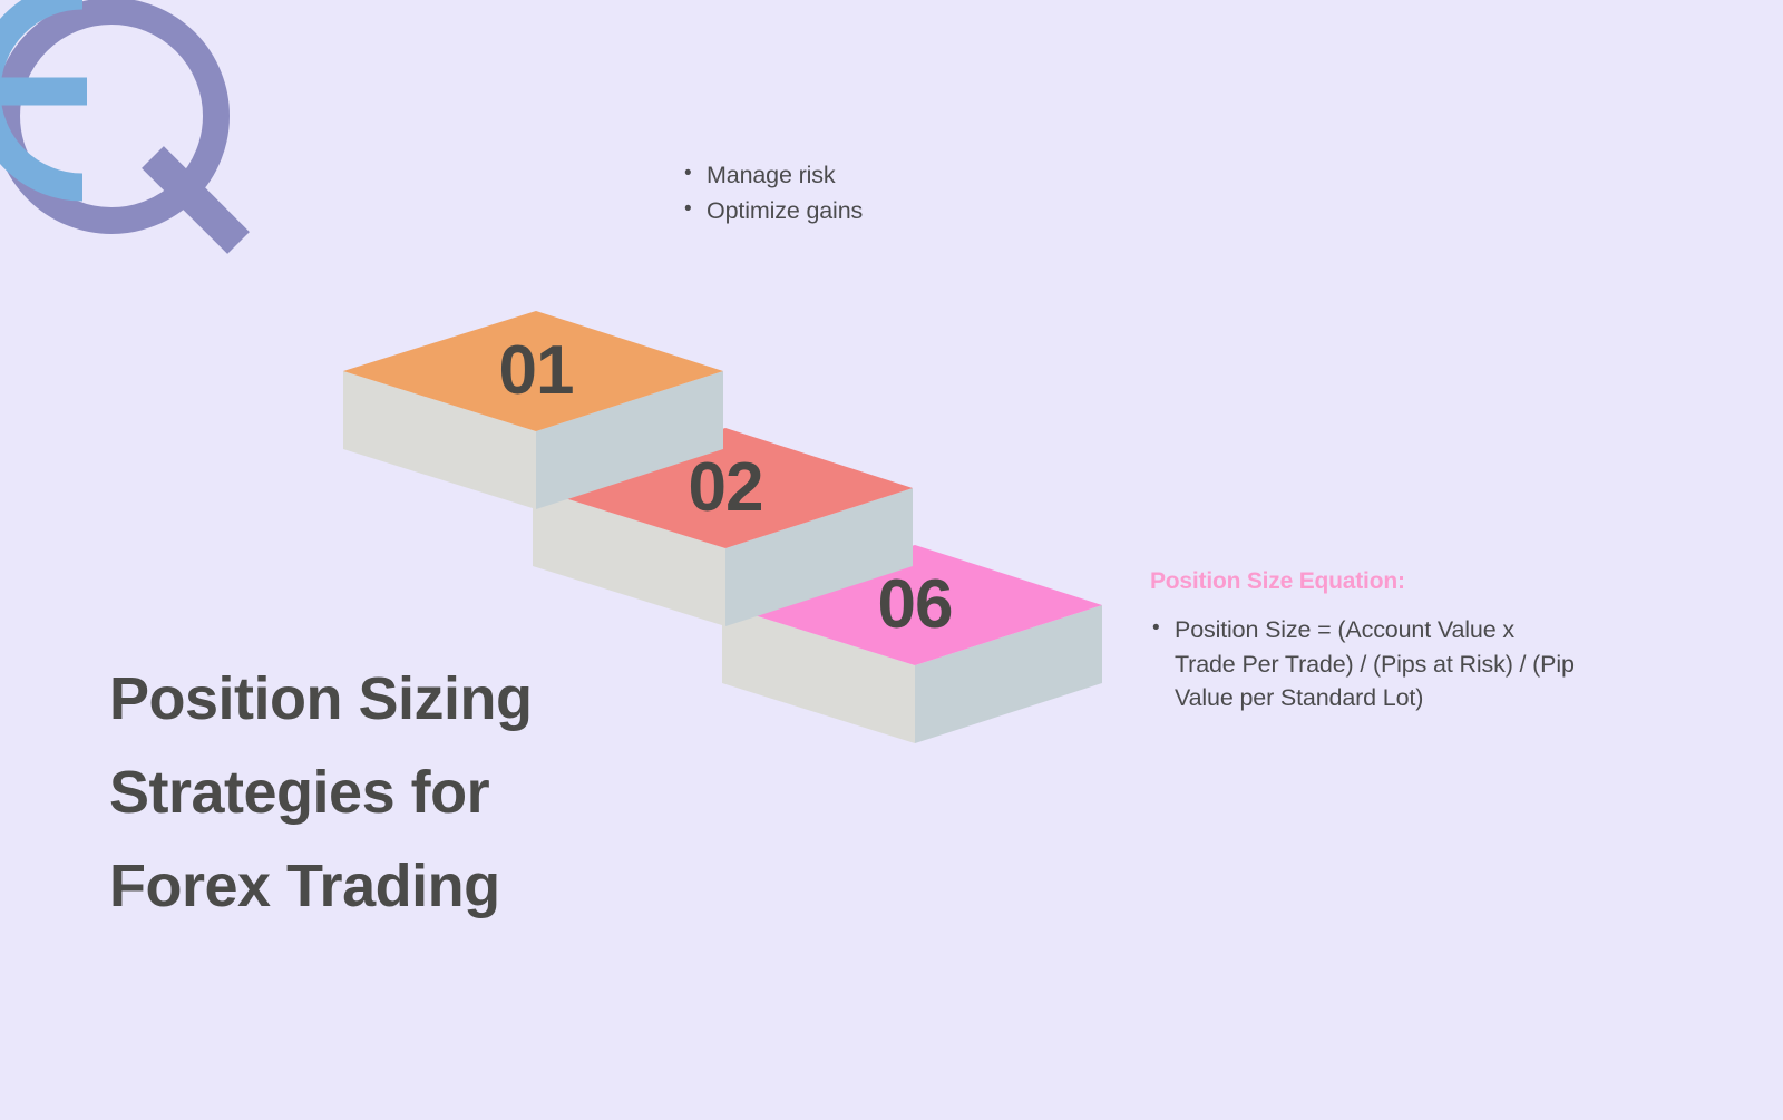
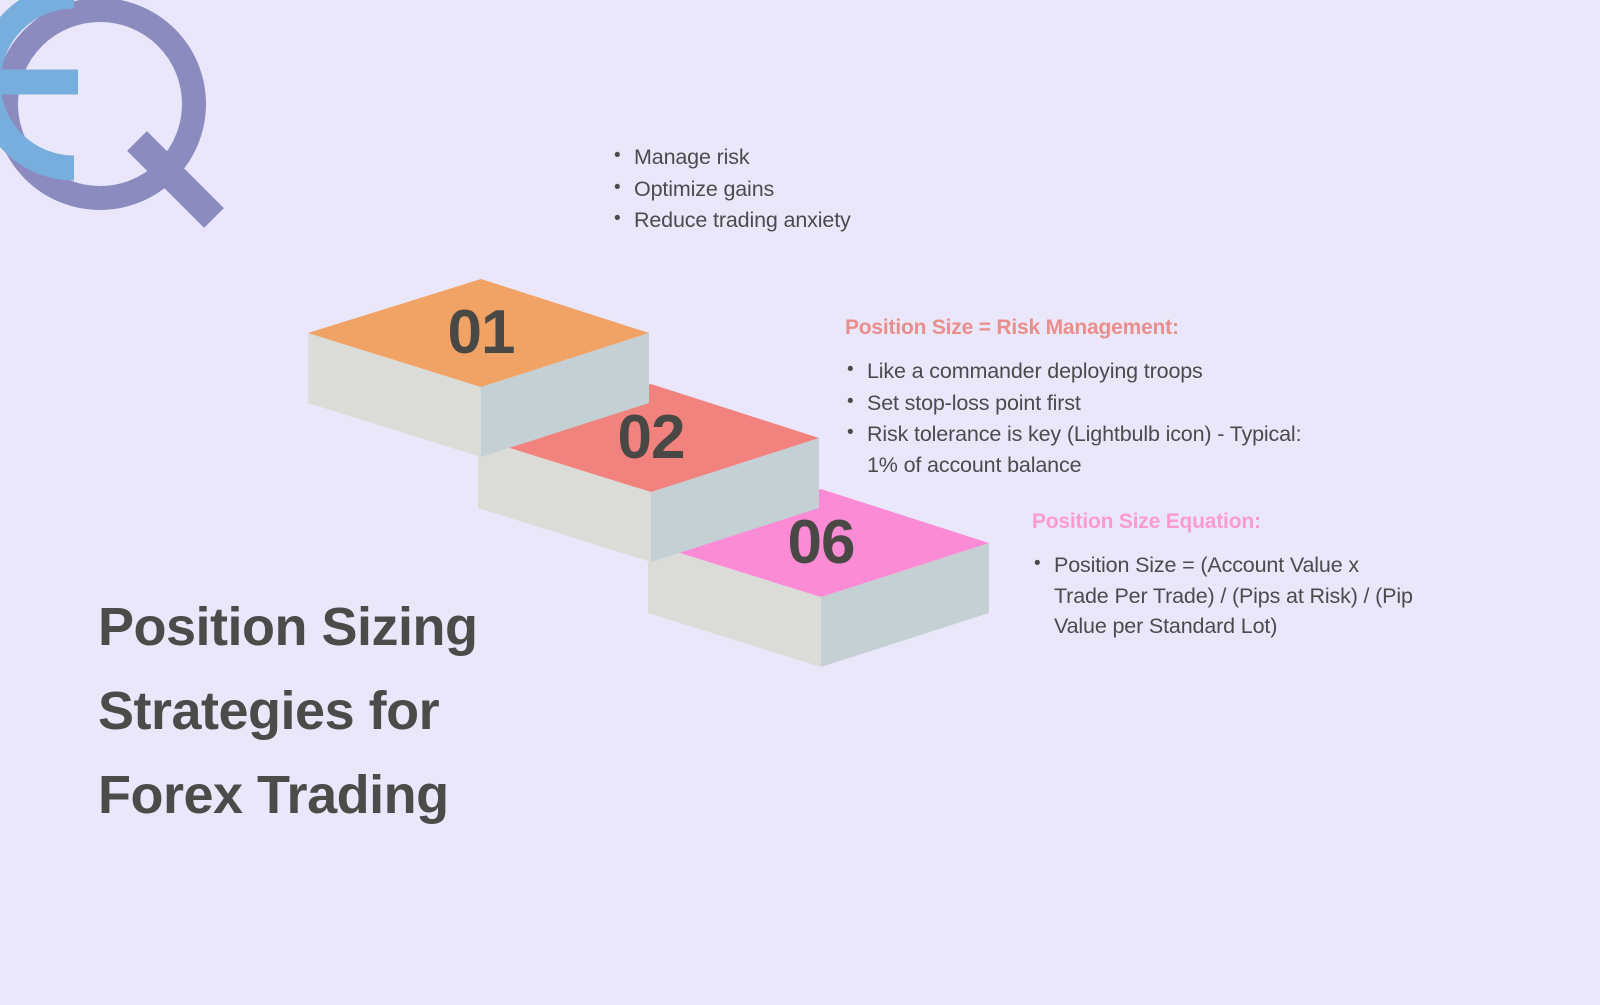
  06
  02
  01
  Manage risk
  Optimize gains
+ Reduce trading anxiety
+ Position Size = Risk Management:
+ Like a commander deploying troops
+ Set stop-loss point first
+ Risk tolerance is key (Lightbulb icon) - Typical:
+ 1% of account balance
  Position Size Equation:
  Position Size = (Account Value x
  Trade Per Trade) / (Pips at Risk) / (Pip Value per Standard Lot)
  Position Sizing
  Strategies for
  Forex Trading
